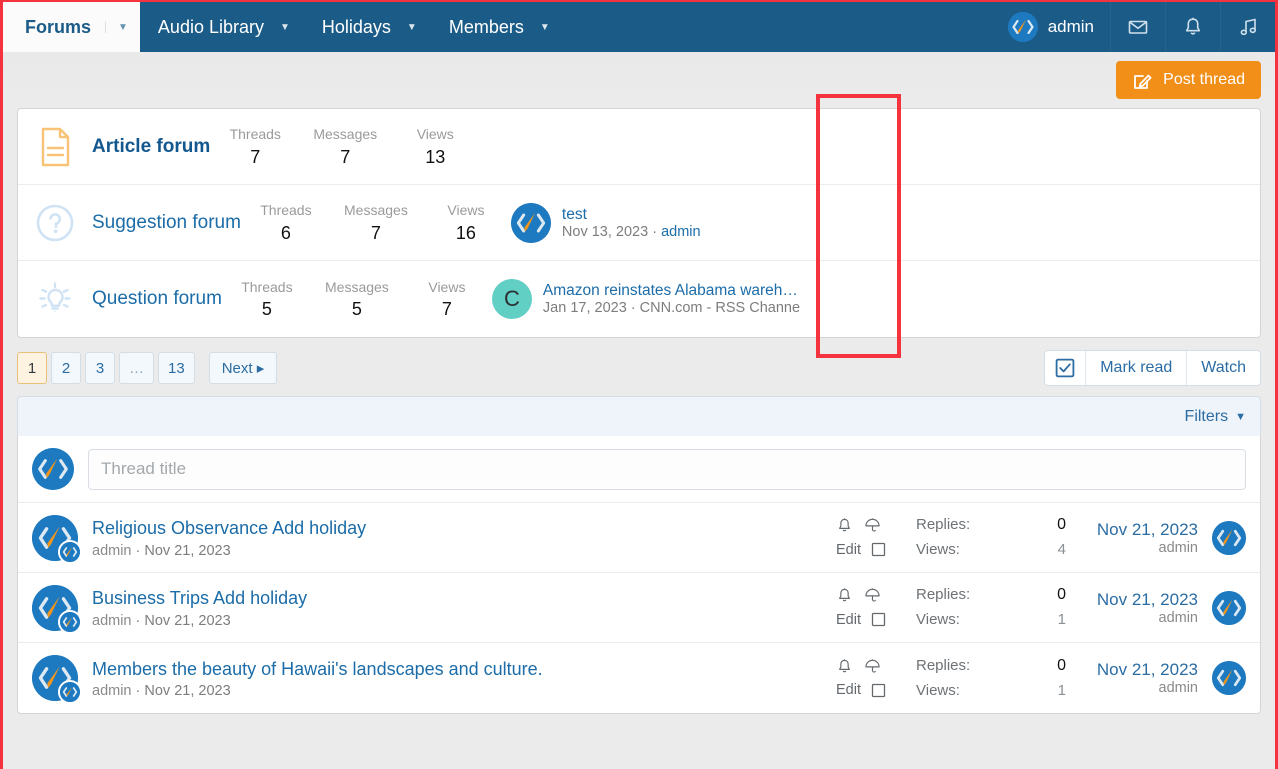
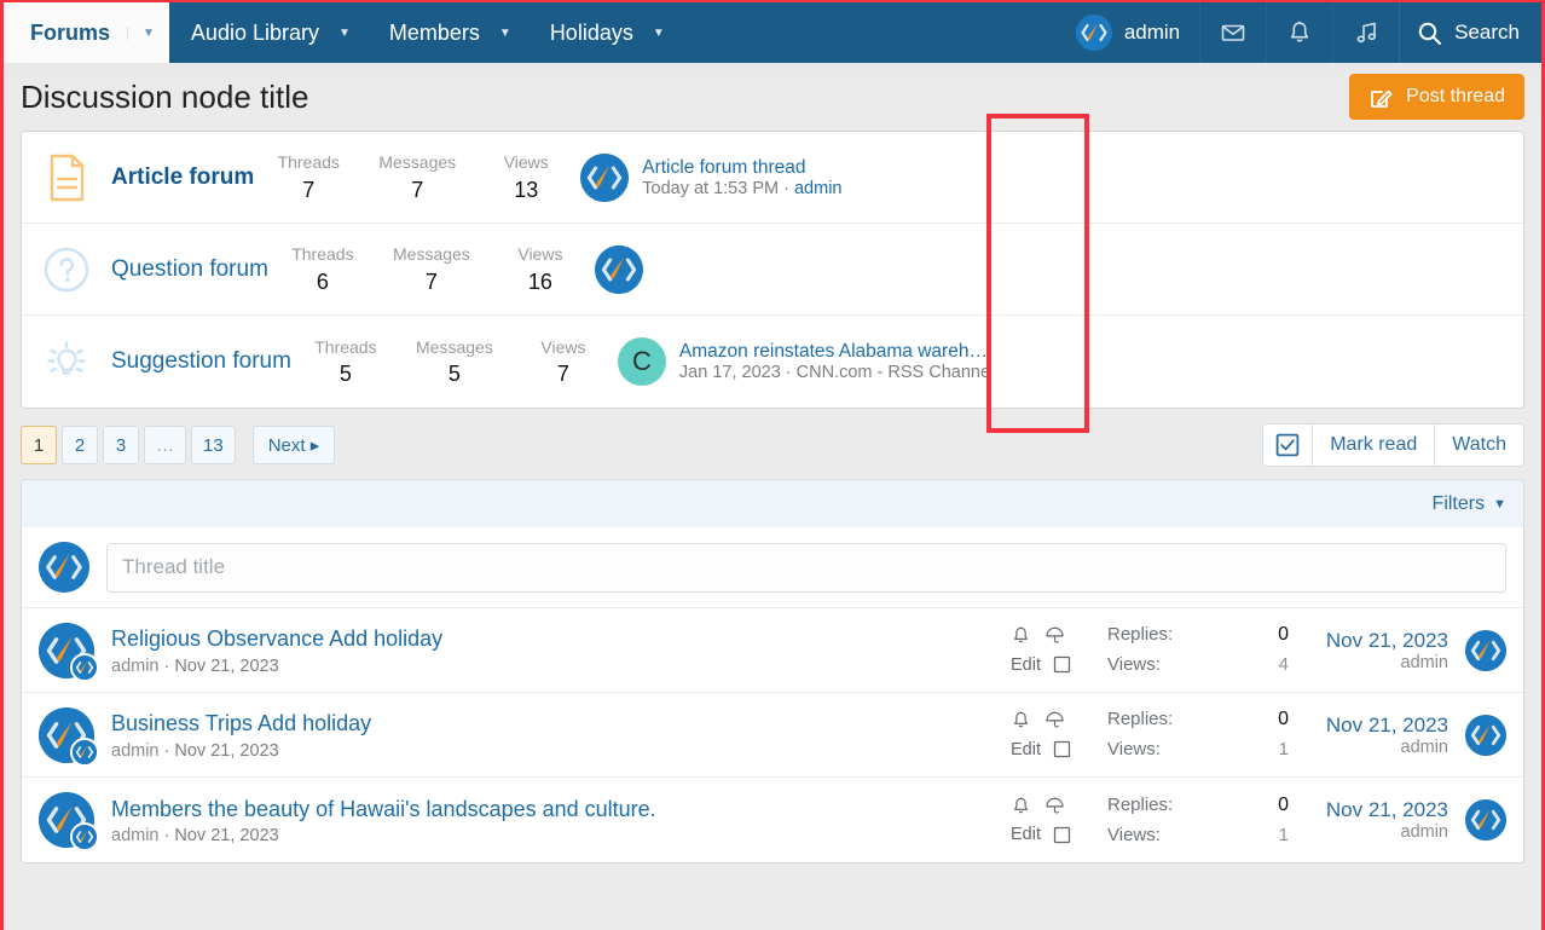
  Forums
  ▼
  Audio Library
  ▼
- Holidays
+ Members
  ▼
- Members
+ Holidays
  ▼
  admin
+ Search
+ Discussion node title
  Post thread
  Article forum
  Threads
  7
  Messages
  7
  Views
  13
+ Article forum thread
+ Today at 1:53 PM · admin
- Suggestion forum
+ Question forum
  Threads
  6
  Messages
  7
  Views
  16
- test
- Nov 13, 2023 · admin
- Question forum
+ Suggestion forum
  Threads
  5
  Messages
  5
  Views
  7
  C
  Amazon reinstates Alabama wareh…
  Jan 17, 2023 · CNN.com - RSS Channe
  1
  2
  3
  …
  13
  Next ▸
  Mark read
  Watch
  Filters
  ▼
  Thread title
  Religious Observance Add holiday
  admin · Nov 21, 2023
  Edit
  Replies:
  0
  Views:
  4
  Nov 21, 2023
  admin
  Business Trips Add holiday
  admin · Nov 21, 2023
  Edit
  Replies:
  0
  Views:
  1
  Nov 21, 2023
  admin
  Members the beauty of Hawaii's landscapes and culture.
  admin · Nov 21, 2023
  Edit
  Replies:
  0
  Views:
  1
  Nov 21, 2023
  admin
